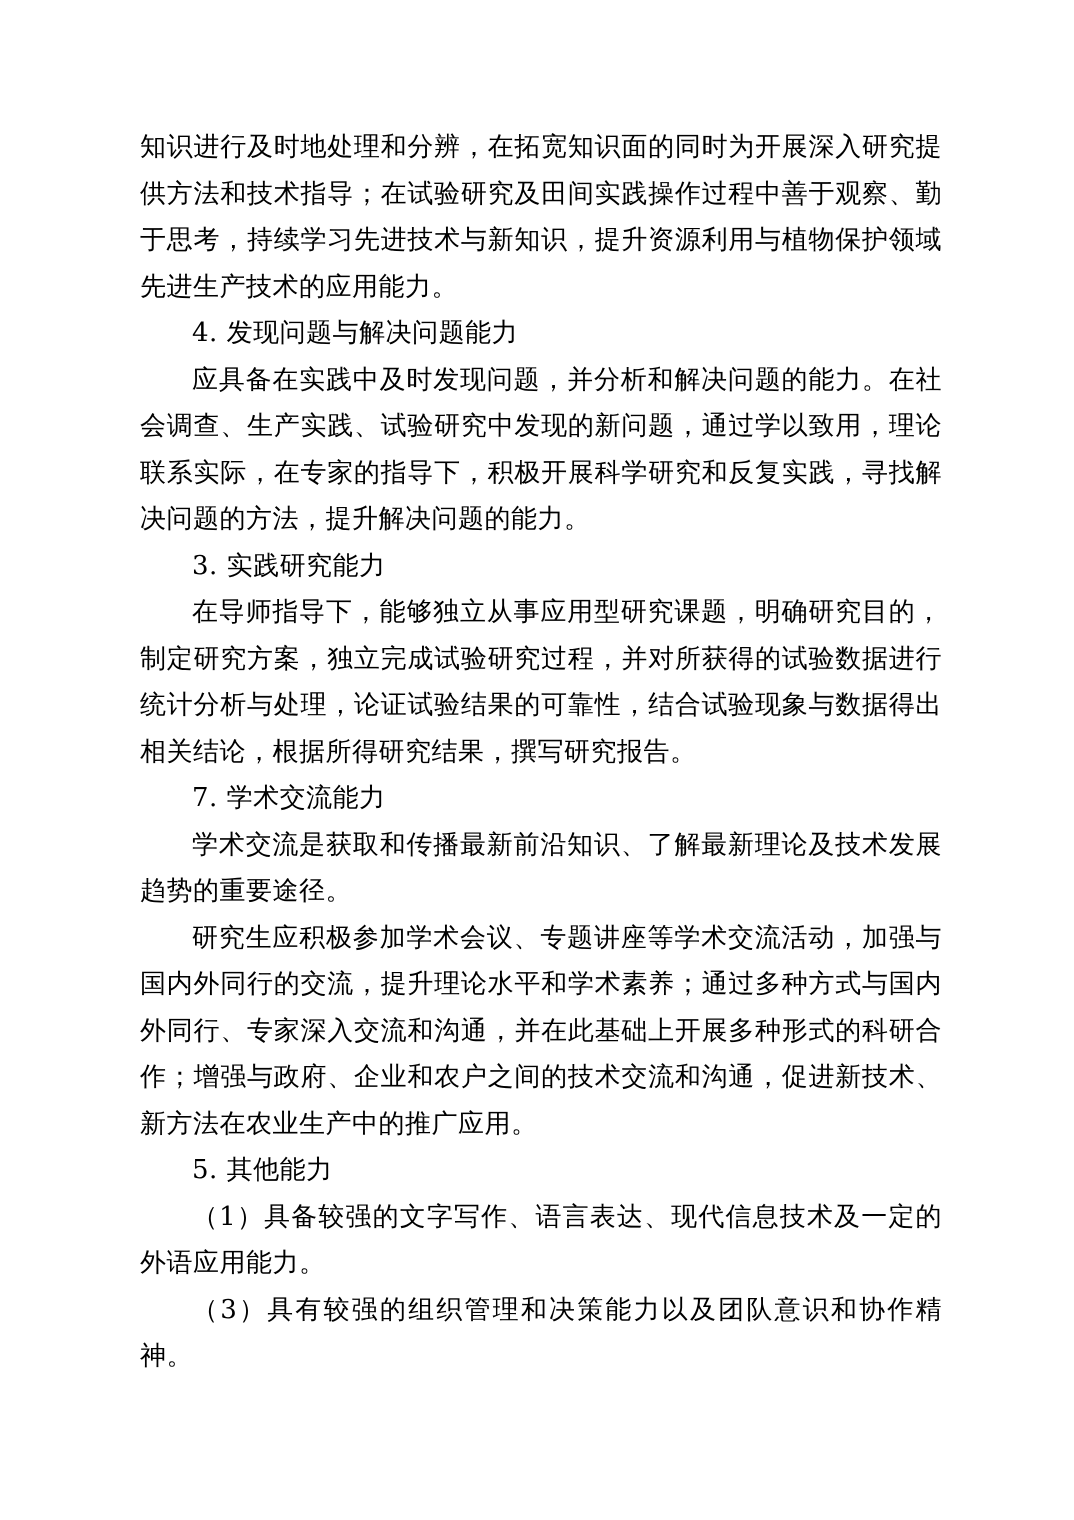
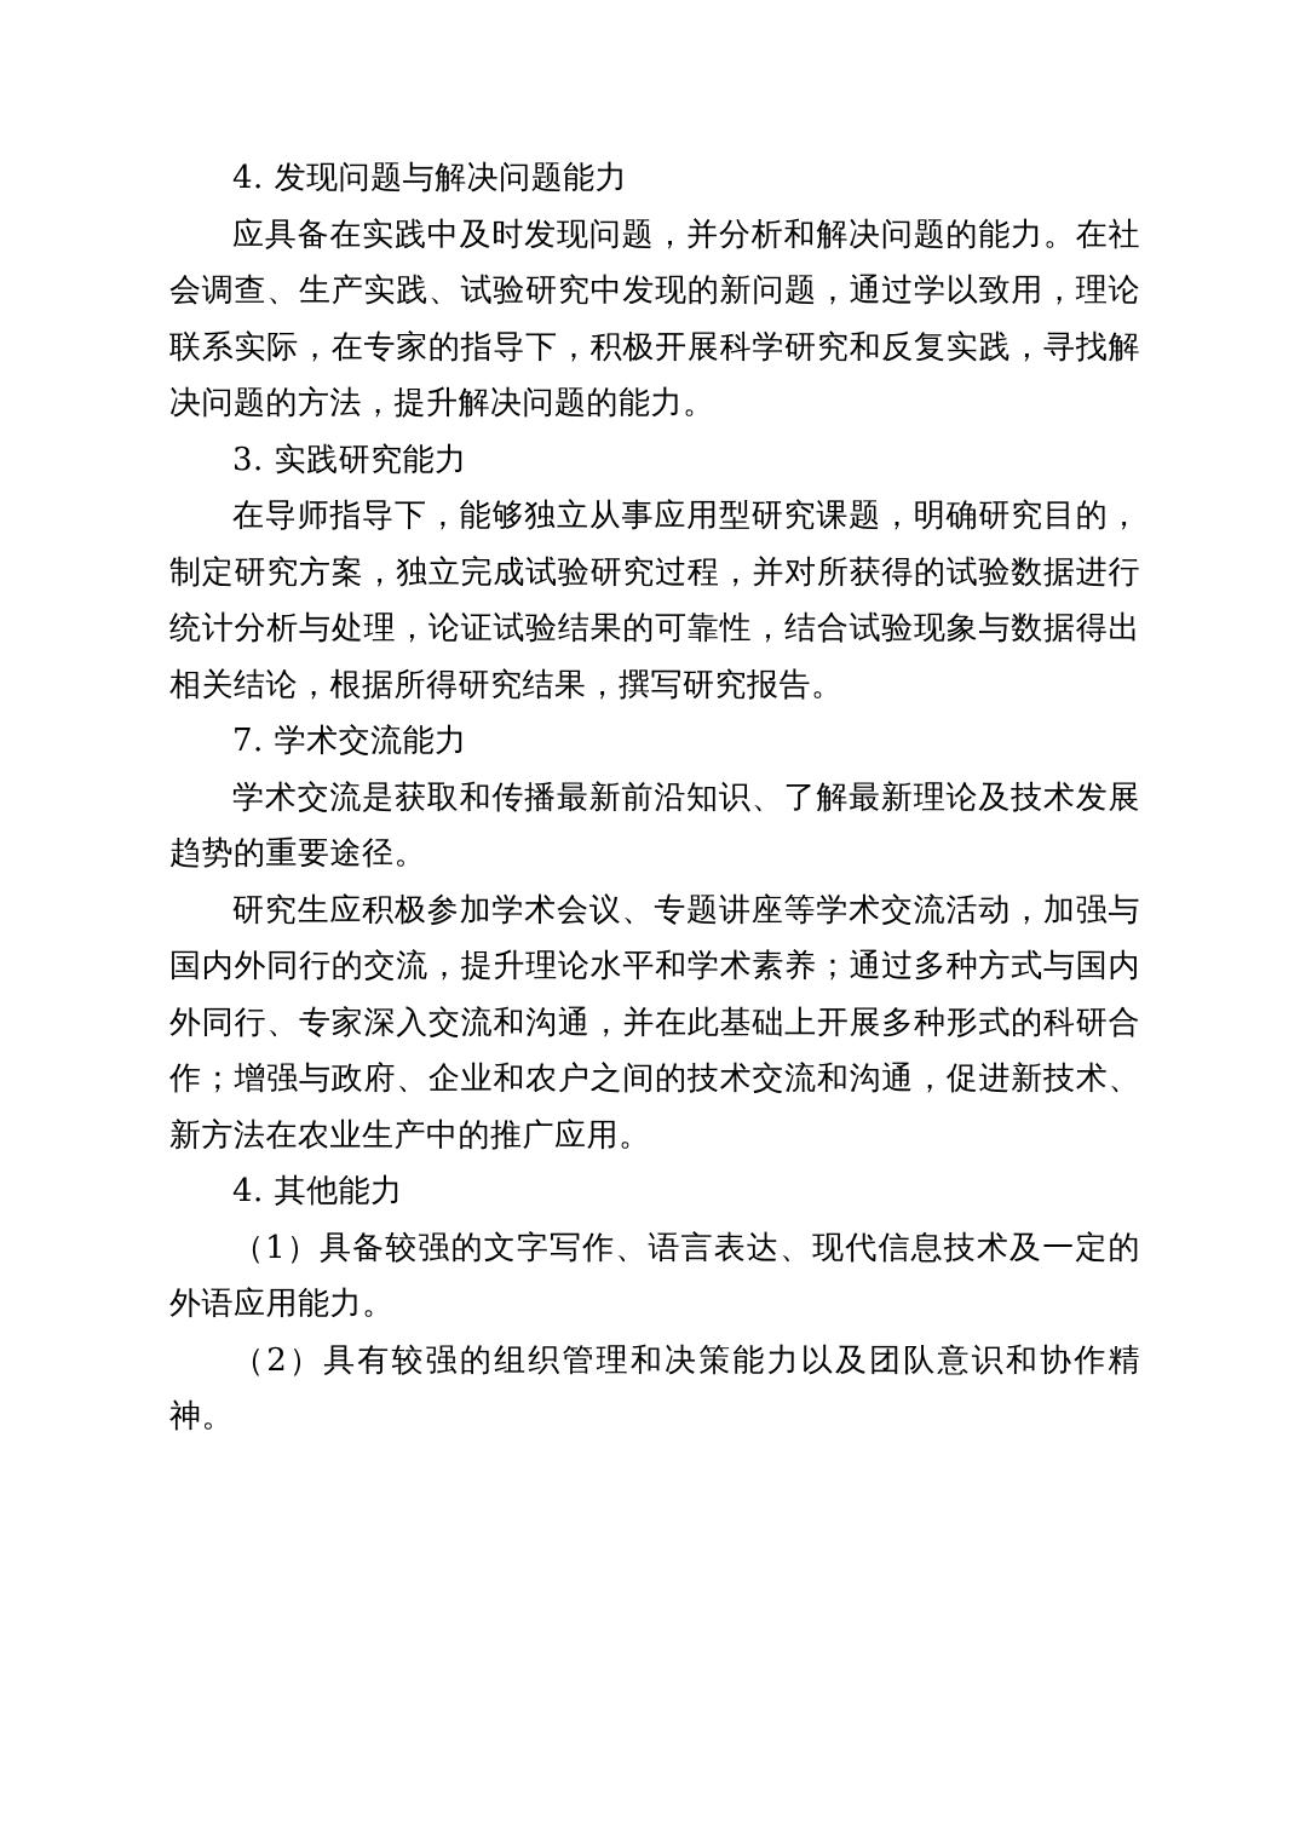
- 知识进行及时地处理和分辨，在拓宽知识面的同时为开展深入研究提供方法和技术指导；在试验研究及田间实践操作过程中善于观察、勤于思考，持续学习先进技术与新知识，提升资源利用与植物保护领域先进生产技术的应用能力。
  4. 发现问题与解决问题能力
  应具备在实践中及时发现问题，并分析和解决问题的能力。在社会调查、生产实践、试验研究中发现的新问题，通过学以致用，理论联系实际，在专家的指导下，积极开展科学研究和反复实践，寻找解决问题的方法，提升解决问题的能力。
  3. 实践研究能力
  在导师指导下，能够独立从事应用型研究课题，明确研究目的，制定研究方案，独立完成试验研究过程，并对所获得的试验数据进行统计分析与处理，论证试验结果的可靠性，结合试验现象与数据得出相关结论，根据所得研究结果，撰写研究报告。
  7. 学术交流能力
  学术交流是获取和传播最新前沿知识、了解最新理论及技术发展趋势的重要途径。
  研究生应积极参加学术会议、专题讲座等学术交流活动，加强与国内外同行的交流，提升理论水平和学术素养；通过多种方式与国内外同行、专家深入交流和沟通，并在此基础上开展多种形式的科研合作；增强与政府、企业和农户之间的技术交流和沟通，促进新技术、新方法在农业生产中的推广应用。
- 5. 其他能力
+ 4. 其他能力
  （1）具备较强的文字写作、语言表达、现代信息技术及一定的外语应用能力。
- （3）具有较强的组织管理和决策能力以及团队意识和协作精神。
+ （2）具有较强的组织管理和决策能力以及团队意识和协作精神。
